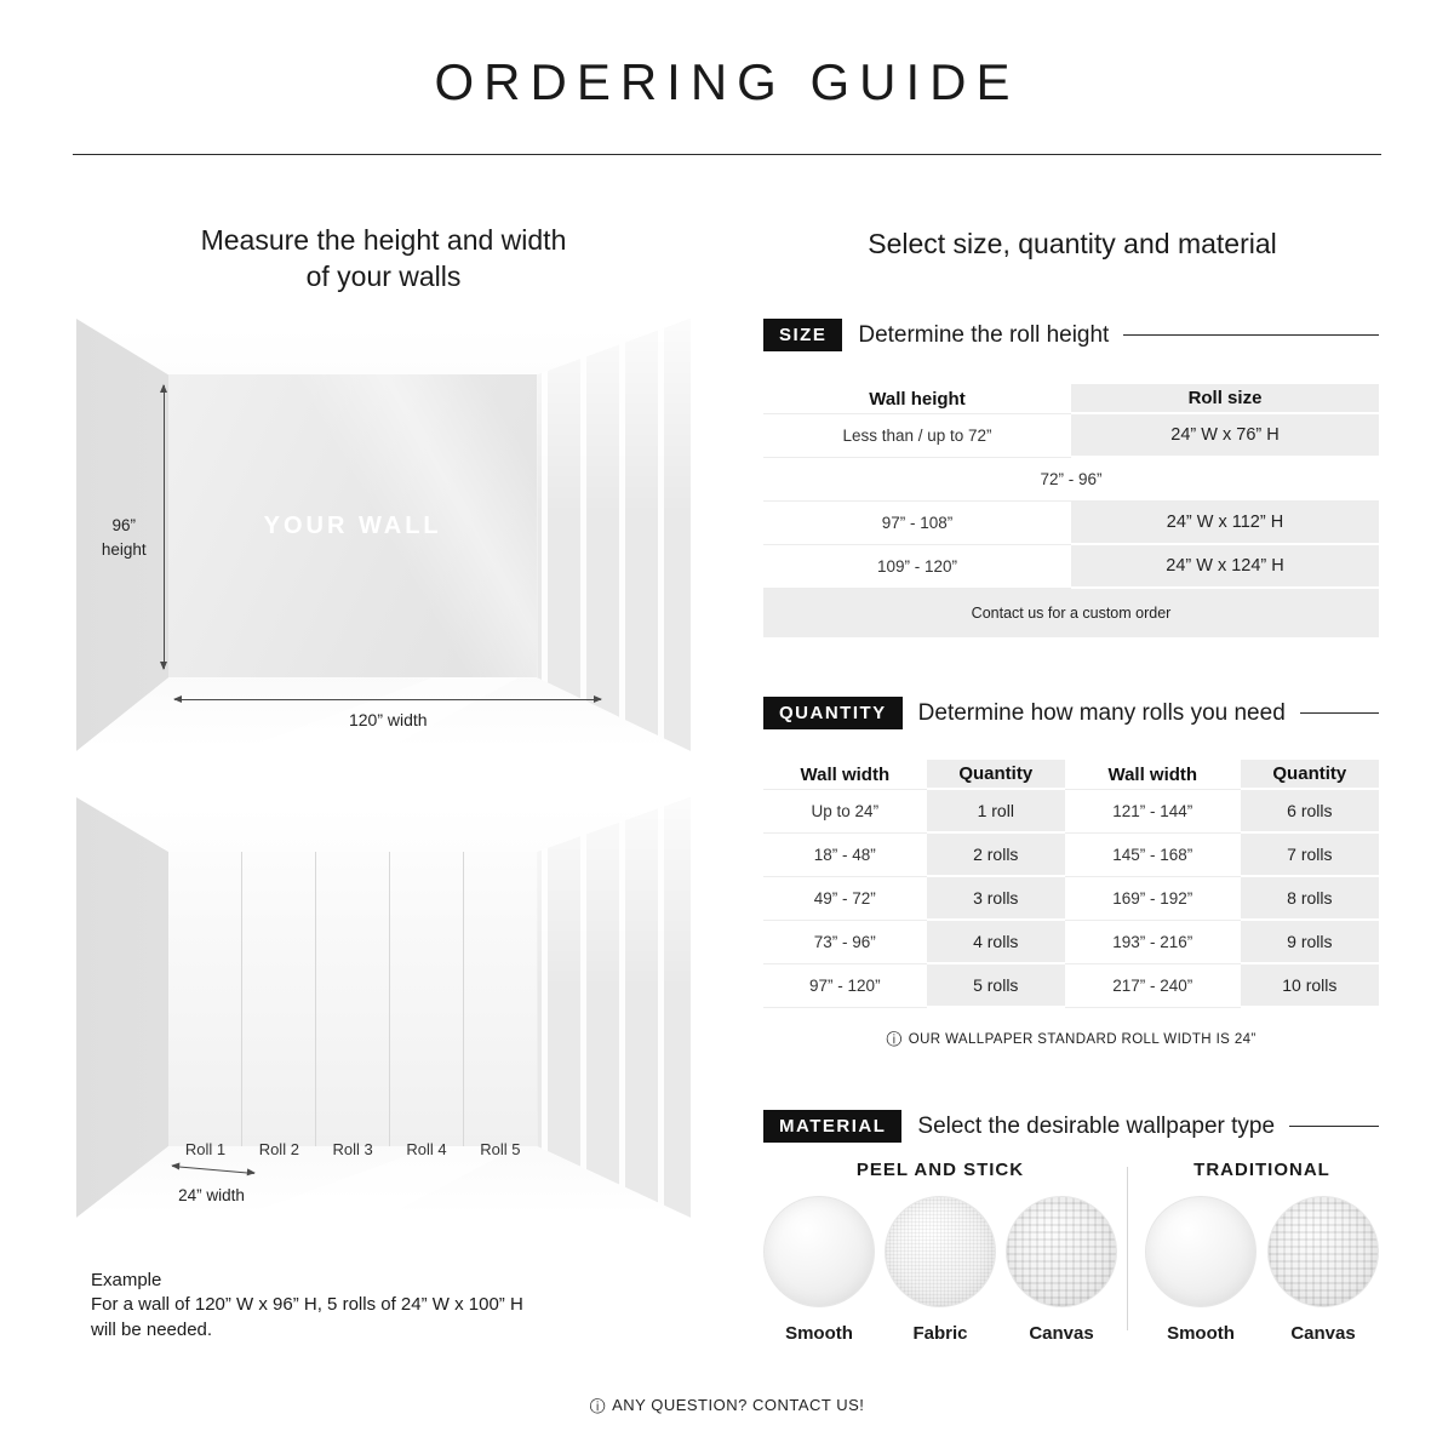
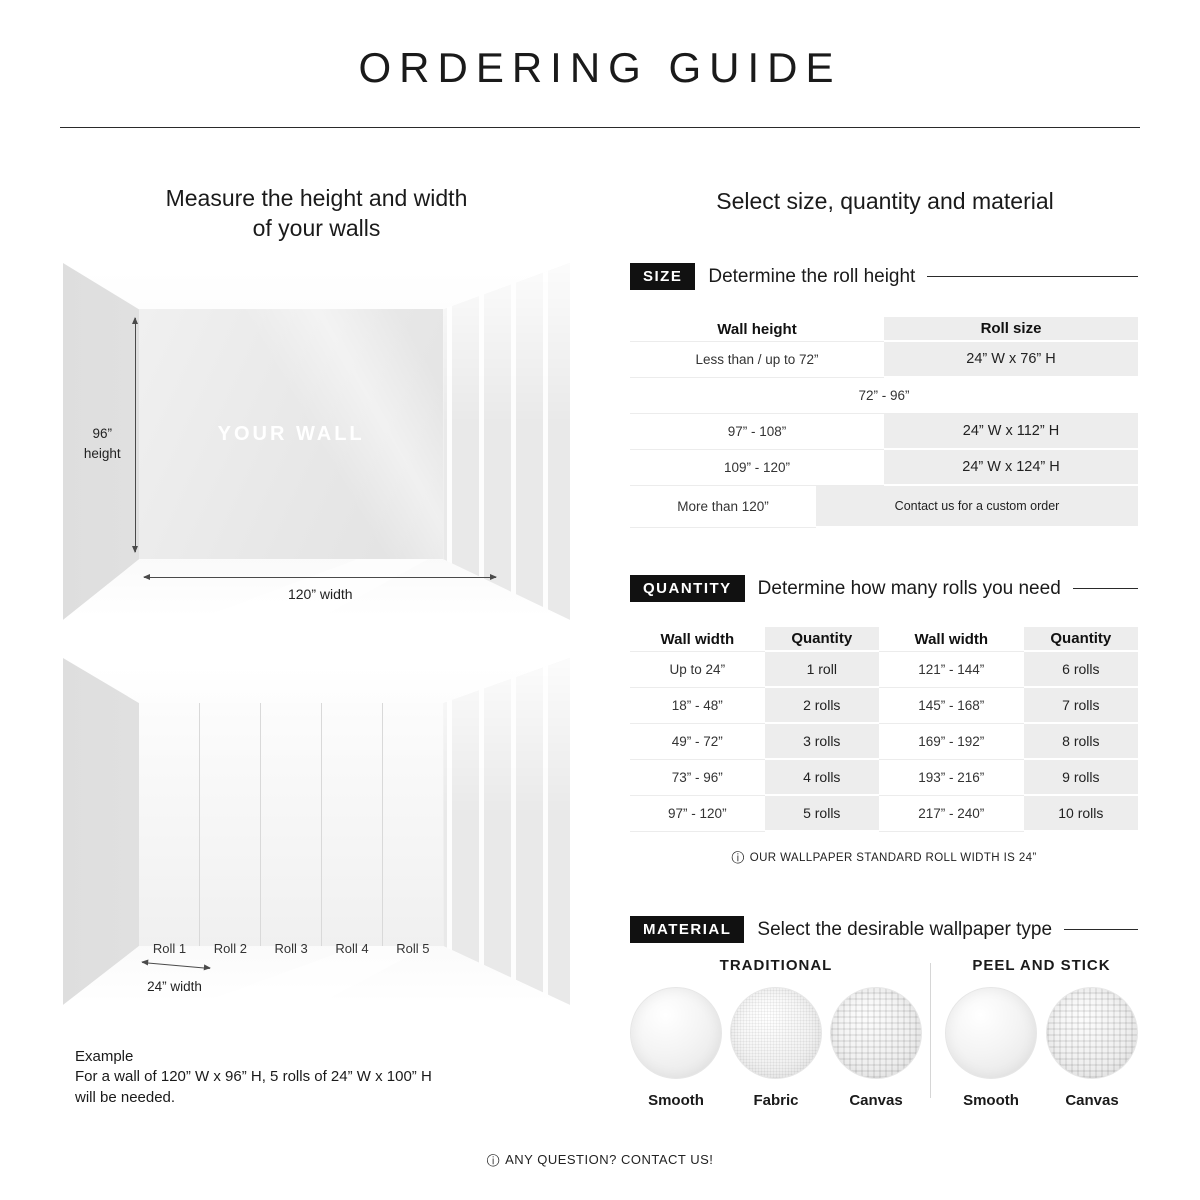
  ORDERING GUIDE
  Measure the height and width
  of your walls
  Select size, quantity and material
  YOUR WALL
  96”
  height
  120” width
  Roll 1
  Roll 2
  Roll 3
  Roll 4
  Roll 5
  24” width
  Example
  For a wall of 120” W x 96” H, 5 rolls of 24” W x 100” H
  will be needed.
  SIZE
  Determine the roll height
  Wall height
  Roll size
  Less than / up to 72”
  24” W x 76” H
  72” - 96”
  97” - 108”
  24” W x 112” H
  109” - 120”
  24” W x 124” H
+ More than 120”
  Contact us for a custom order
  QUANTITY
  Determine how many rolls you need
  Wall width
  Quantity
  Wall width
  Quantity
  Up to 24”
  1 roll
  121” - 144”
  6 rolls
  18” - 48”
  2 rolls
  145” - 168”
  7 rolls
  49” - 72”
  3 rolls
  169” - 192”
  8 rolls
  73” - 96”
  4 rolls
  193” - 216”
  9 rolls
  97” - 120”
  5 rolls
  217” - 240”
  10 rolls
  ⓘ OUR WALLPAPER STANDARD ROLL WIDTH IS 24”
  MATERIAL
  Select the desirable wallpaper type
- PEEL AND STICK
+ TRADITIONAL
  Smooth
  Fabric
  Canvas
- TRADITIONAL
+ PEEL AND STICK
  Smooth
  Canvas
  ⓘ ANY QUESTION? CONTACT US!
